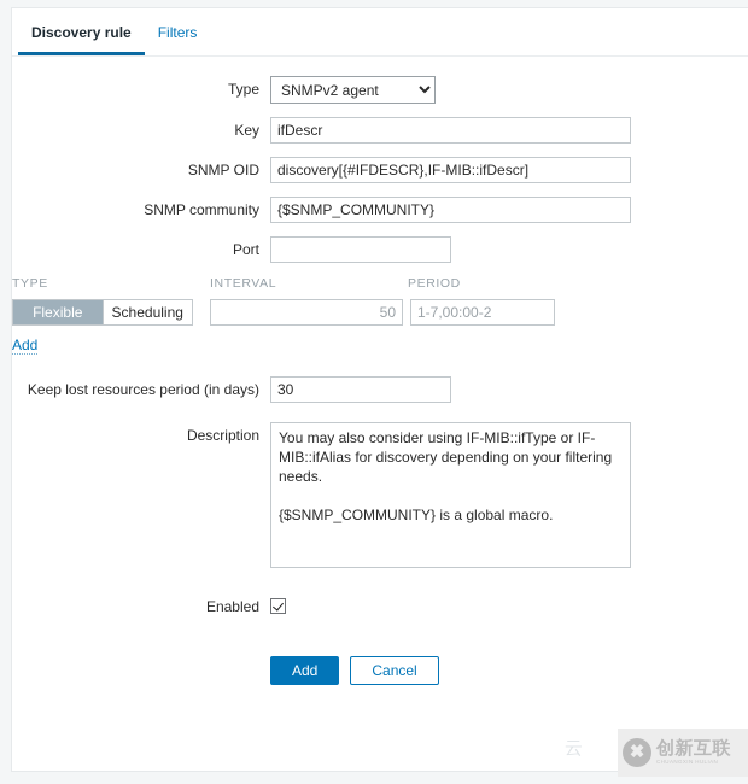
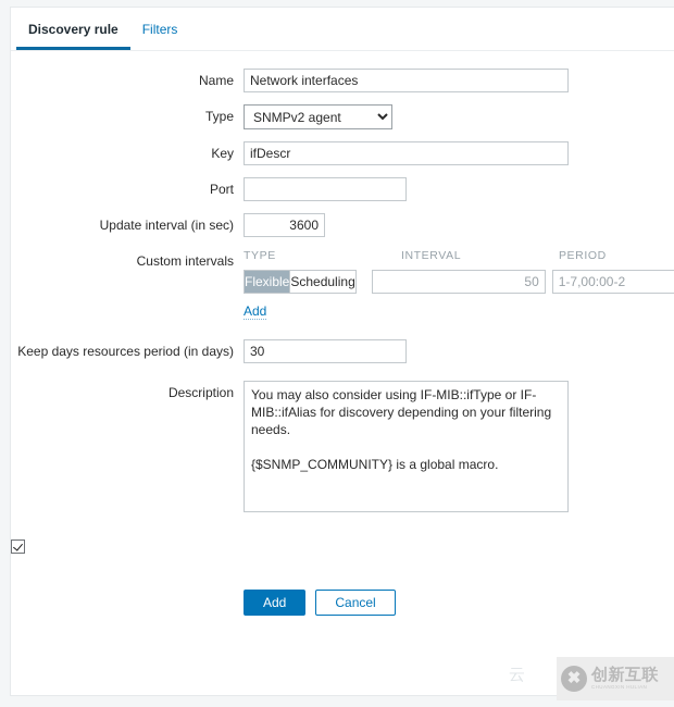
  Discovery rule Filters
+ Name
+ Network interfaces
  Type
  SNMPv2 agent
  Key
  ifDescr
- SNMP OID
- discovery[{#IFDESCR},IF-MIB::ifDescr]
- SNMP community
- {$SNMP_COMMUNITY}
  Port
+ Update interval (in sec)
+ 3600
+ Custom intervals
  TYPE
  INTERVAL
  PERIOD
  Flexible
  Scheduling
  50
  1-7,00:00-2
  Add
- Keep lost resources period (in days)
+ Keep days resources period (in days)
  30
  Description
- Enabled
  Add
  Cancel
  云
  ✖
  创新互联
